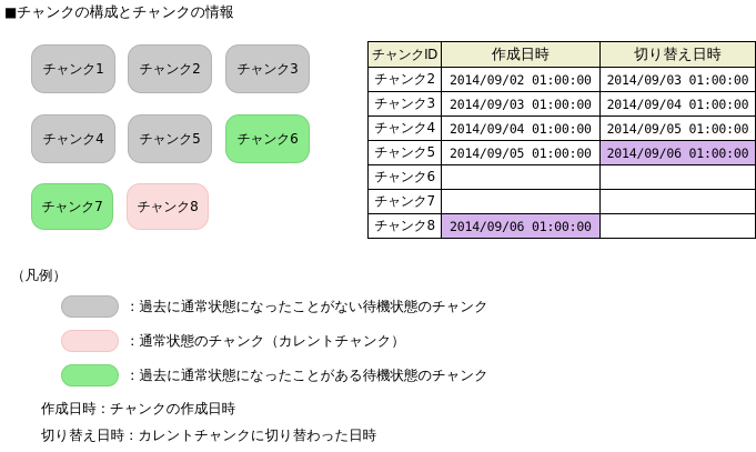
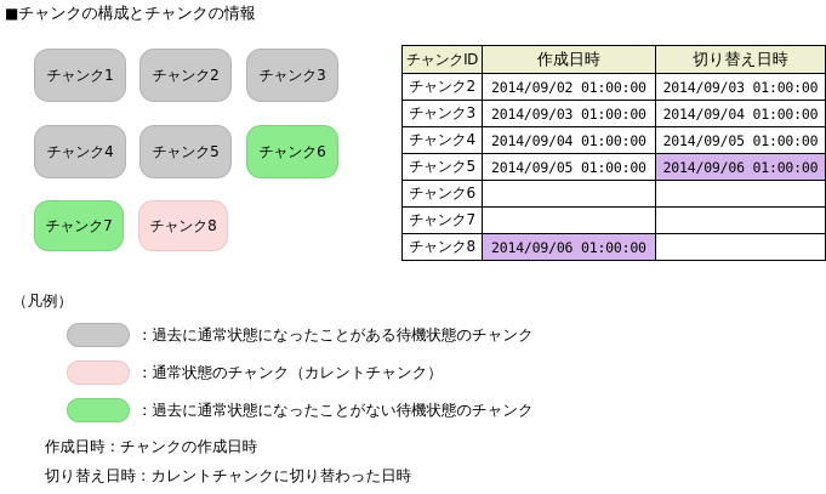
  ■チャンクの構成とチャンクの情報
  チャンク1
  チャンク2
  チャンク3
  チャンク4
  チャンク5
  チャンク6
  チャンク7
  チャンク8
  チャンクID	作成日時	切り替え日時
  チャンク2	2014/09/02 01:00:00	2014/09/03 01:00:00
  チャンク3	2014/09/03 01:00:00	2014/09/04 01:00:00
  チャンク4	2014/09/04 01:00:00	2014/09/05 01:00:00
  チャンク5	2014/09/05 01:00:00	2014/09/06 01:00:00
  チャンク6
  チャンク7
  チャンク8	2014/09/06 01:00:00
  （凡例）
- ：過去に通常状態になったことがない待機状態のチャンク
+ ：過去に通常状態になったことがある待機状態のチャンク
  ：通常状態のチャンク（カレントチャンク）
- ：過去に通常状態になったことがある待機状態のチャンク
+ ：過去に通常状態になったことがない待機状態のチャンク
  作成日時：チャンクの作成日時
  切り替え日時：カレントチャンクに切り替わった日時
